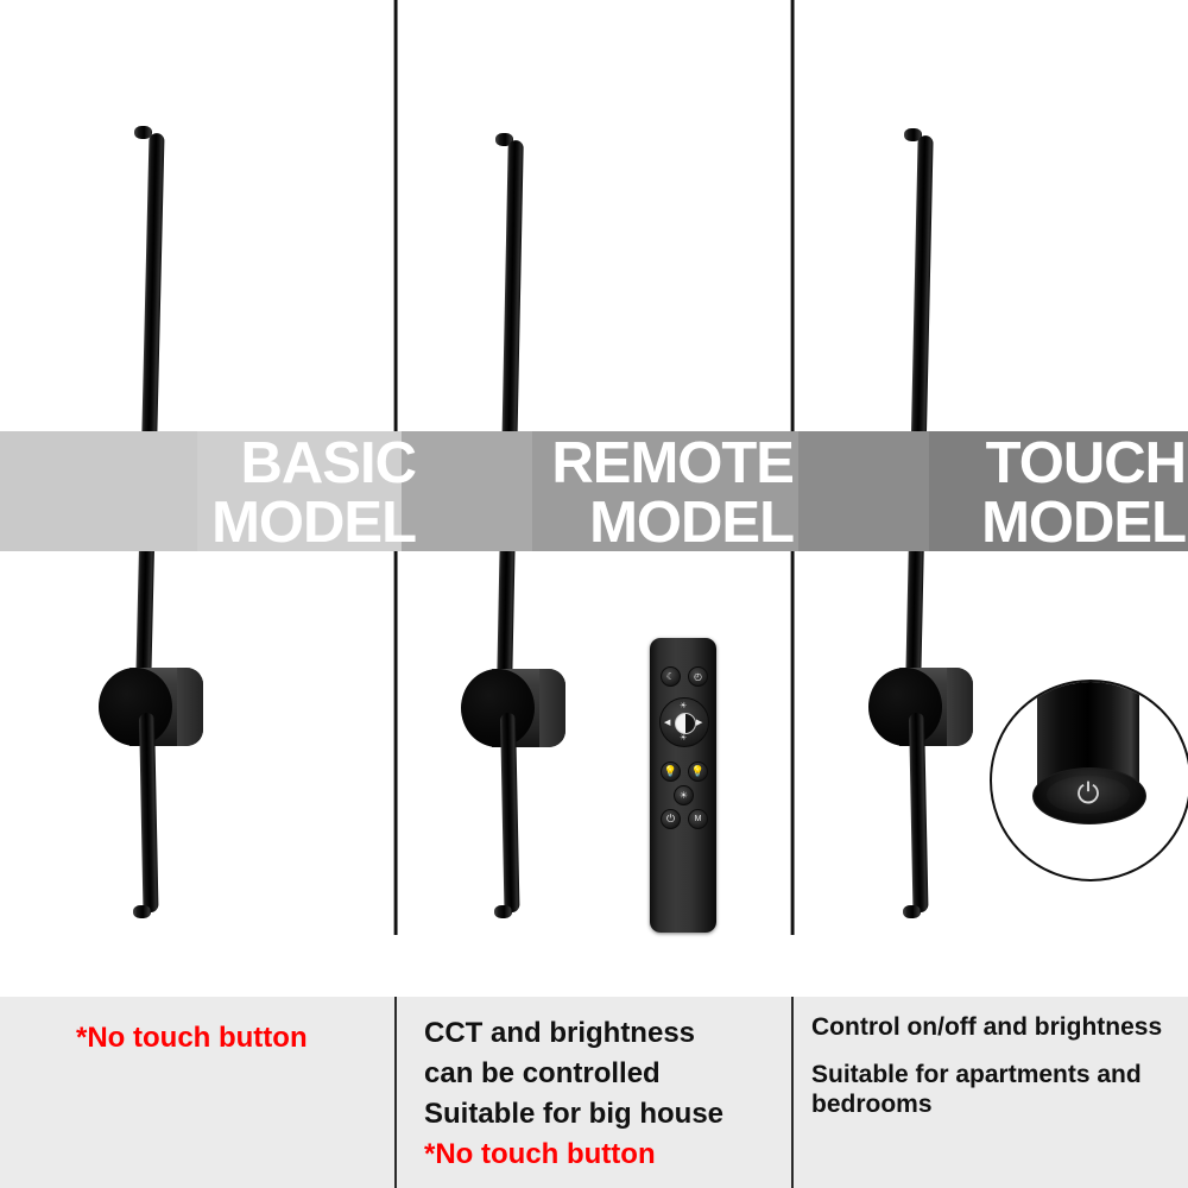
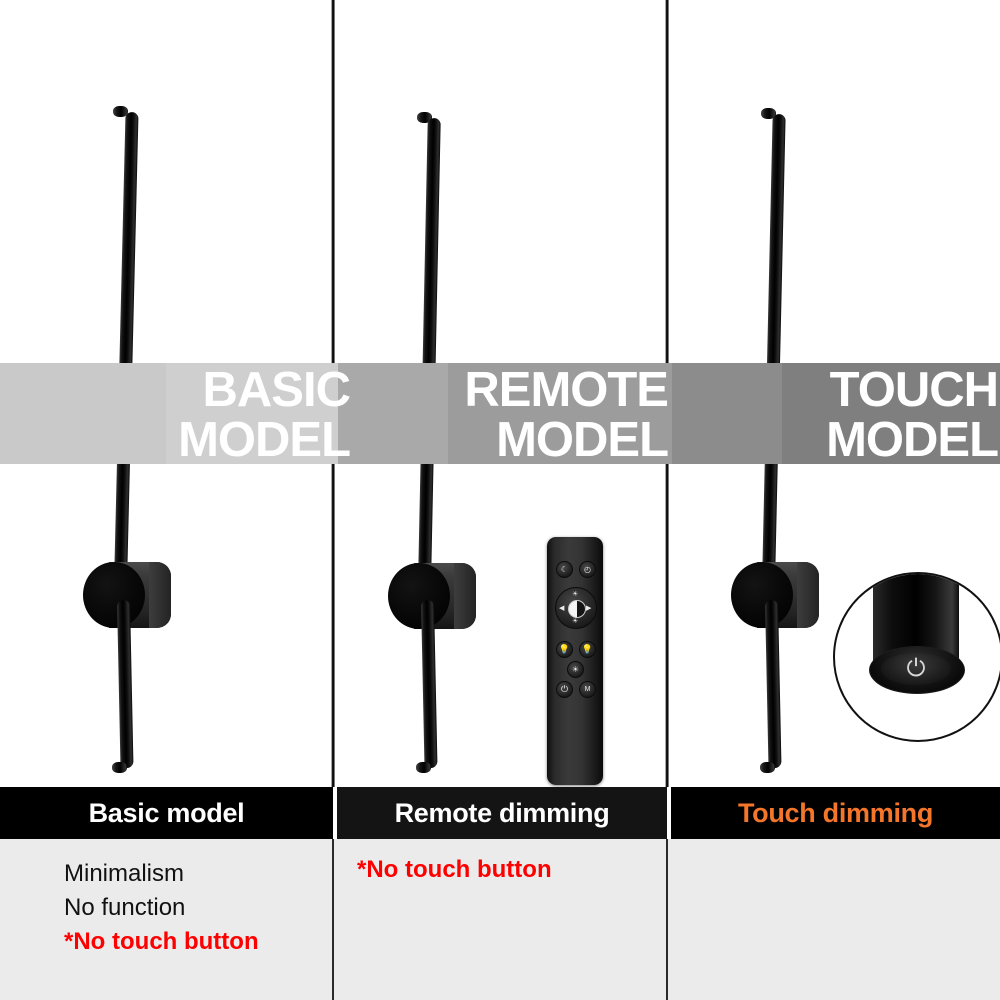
  ☾
  ◴
  💡
  💡
  ☀
  ⏻
  ⏻
  BASIC
  MODEL
  REMOTE
  MODEL
  TOUCH
  MODEL
+ Basic model
+ Remote dimming
+ Touch dimming
+ Minimalism
+ No function
  *No touch button
- CCT and brightness
- can be controlled
- Suitable for big house
  *No touch button
- Control on/off and brightness
- Suitable for apartments and
- bedrooms
